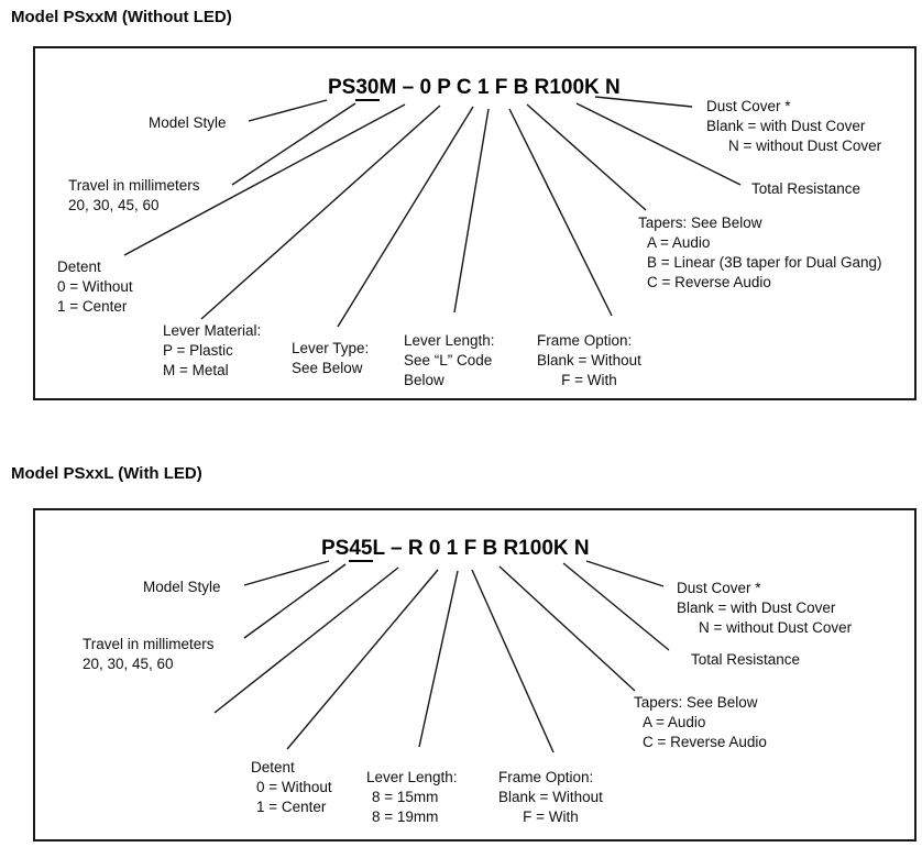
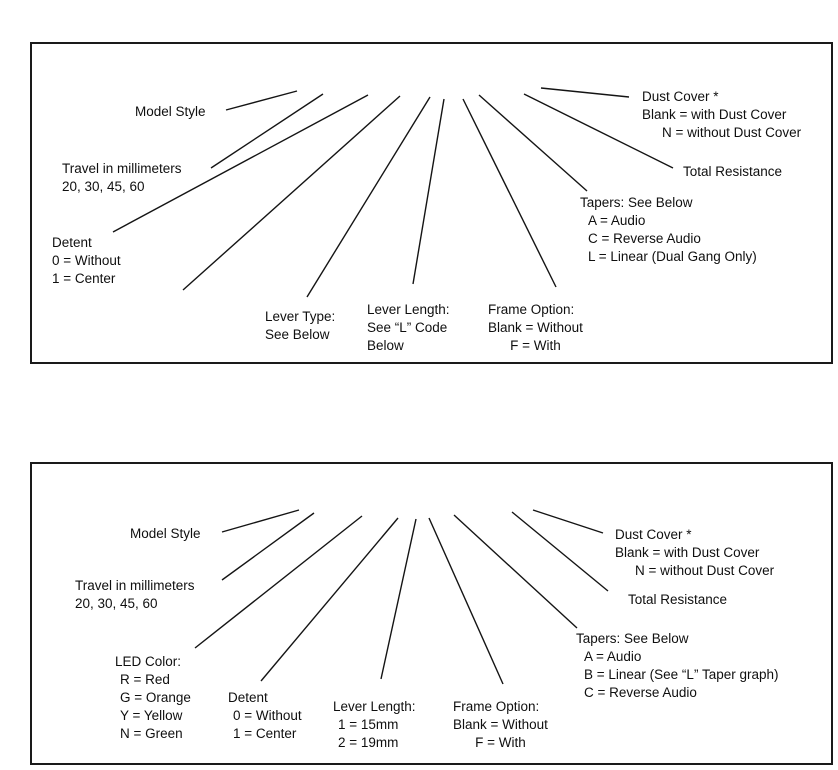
- Model PSxxM (Without LED)
- PS30M – 0 P C 1 F B R100K N
  Model Style
  Travel in millimeters
  20, 30, 45, 60
  Detent
  0 = Without
  1 = Center
- Lever Material:
- P = Plastic
- M = Metal
  Lever Type:
  See Below
  Lever Length:
  See “L” Code
  Below
  Frame Option:
  Blank = Without
  F = With
  Tapers: See Below
  A = Audio
- B = Linear (3B taper for Dual Gang)
  C = Reverse Audio
+ L = Linear (Dual Gang Only)
  Total Resistance
  Dust Cover *
  Blank = with Dust Cover
  N = without Dust Cover
- Model PSxxL (With LED)
- PS45L – R 0 1 F B R100K N
  Model Style
  Travel in millimeters
  20, 30, 45, 60
+ LED Color:
+ R = Red
+ G = Orange
+ Y = Yellow
+ N = Green
  Detent
  0 = Without
  1 = Center
  Lever Length:
- 8 = 15mm
+ 1 = 15mm
- 8 = 19mm
+ 2 = 19mm
  Frame Option:
  Blank = Without
  F = With
  Tapers: See Below
  A = Audio
+ B = Linear (See “L” Taper graph)
  C = Reverse Audio
  Total Resistance
  Dust Cover *
  Blank = with Dust Cover
  N = without Dust Cover
